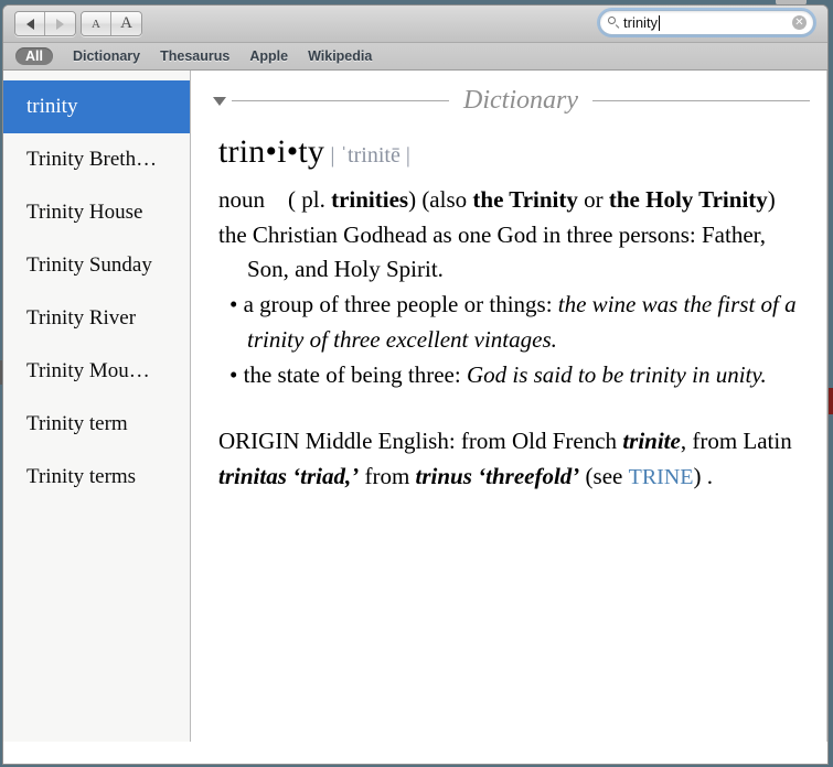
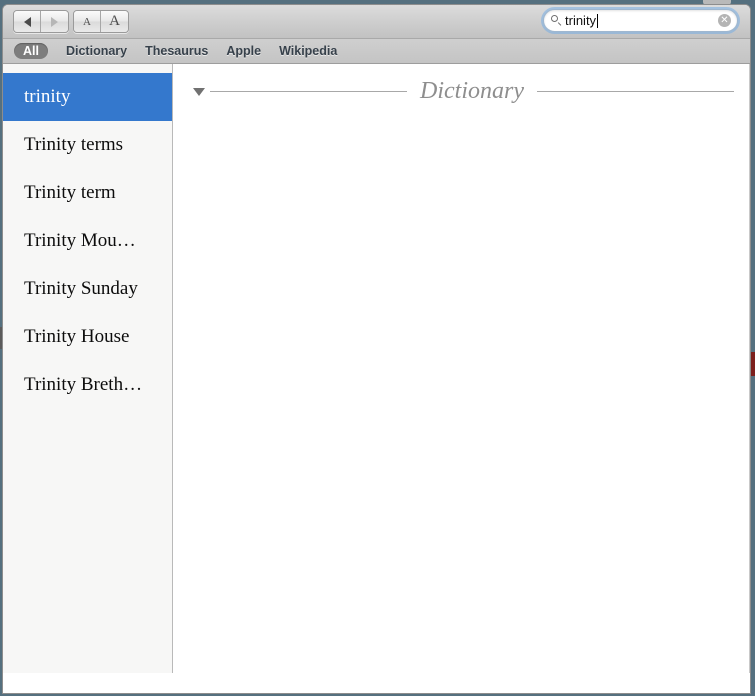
  A
  A
  trinity
  ✕
  All
  Dictionary
  Thesaurus
  Apple
  Wikipedia
  trinity
- Trinity Breth…
+ Trinity terms
- Trinity House
+ Trinity term
- Trinity Sunday
+ Trinity Mou…
- Trinity River
- Trinity Mou…
+ Trinity Sunday
- Trinity term
+ Trinity House
- Trinity terms
+ Trinity Breth…
  Dictionary
- trin•i•ty | ˈtrinitē |
- noun ( pl. trinities) (also the Trinity or the Holy Trinity)
- the Christian Godhead as one God in three persons: Father, Son, and Holy Spirit.
- • a group of three people or things: the wine was the first of a trinity of three excellent vintages.
- • the state of being three: God is said to be trinity in unity.
- ORIGIN Middle English: from Old French trinite, from Latin trinitas ‘triad,’ from trinus ‘threefold’ (see TRINE) .
